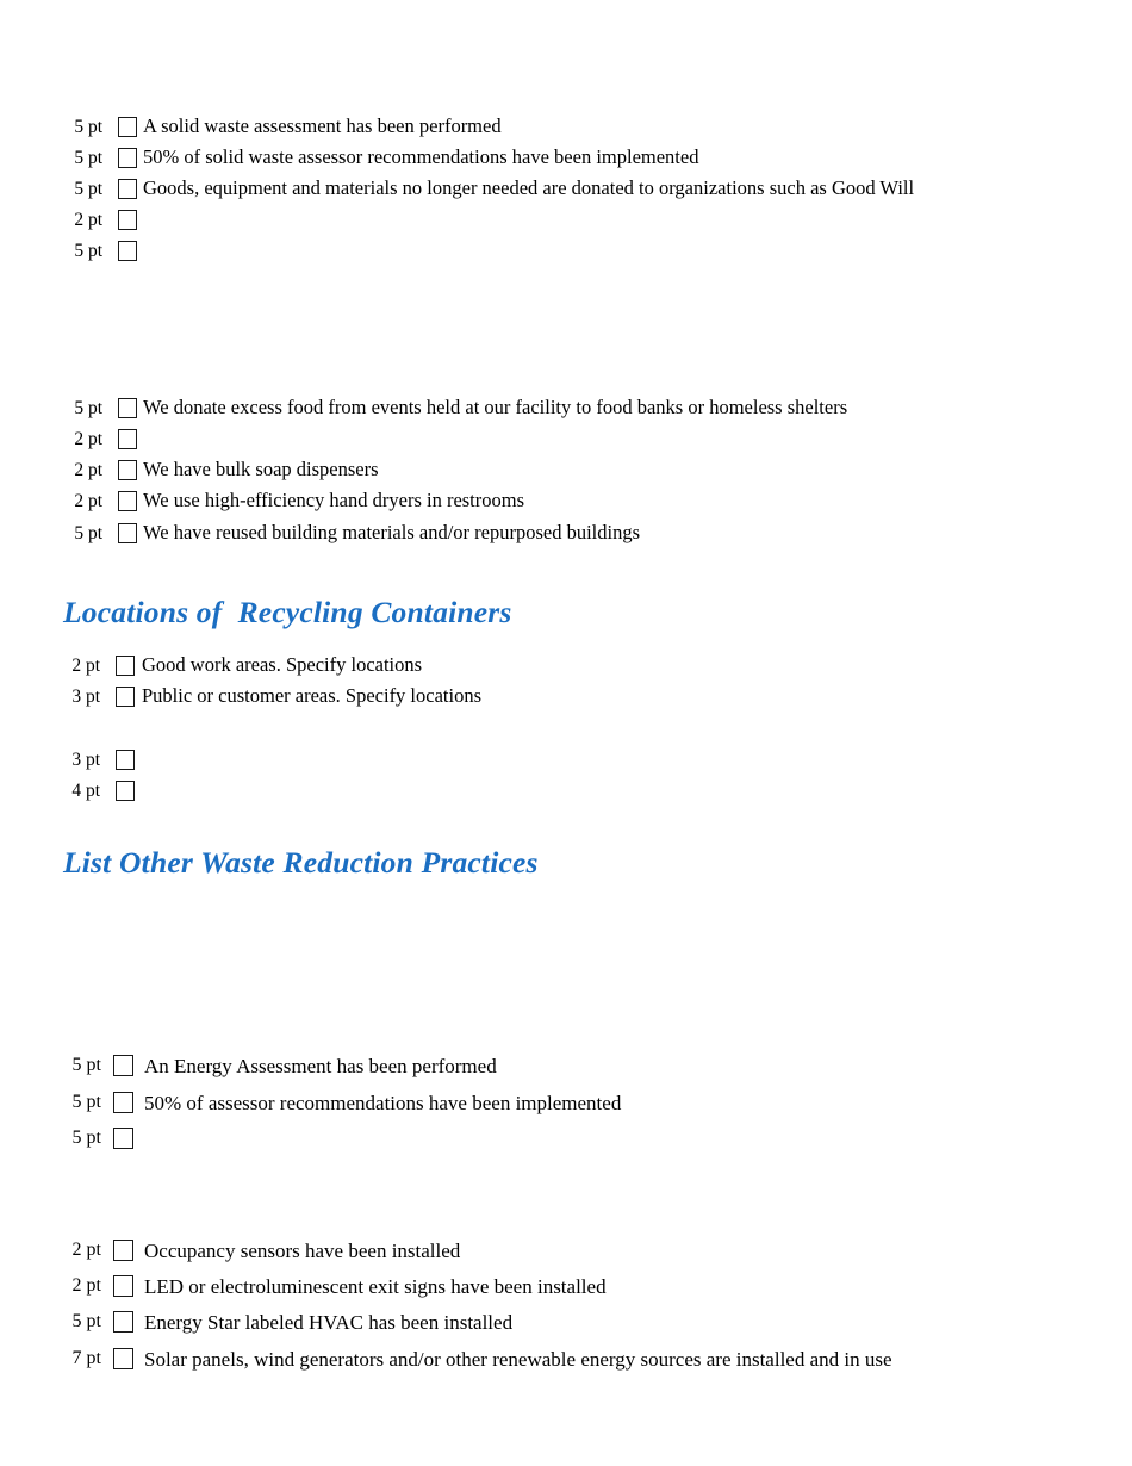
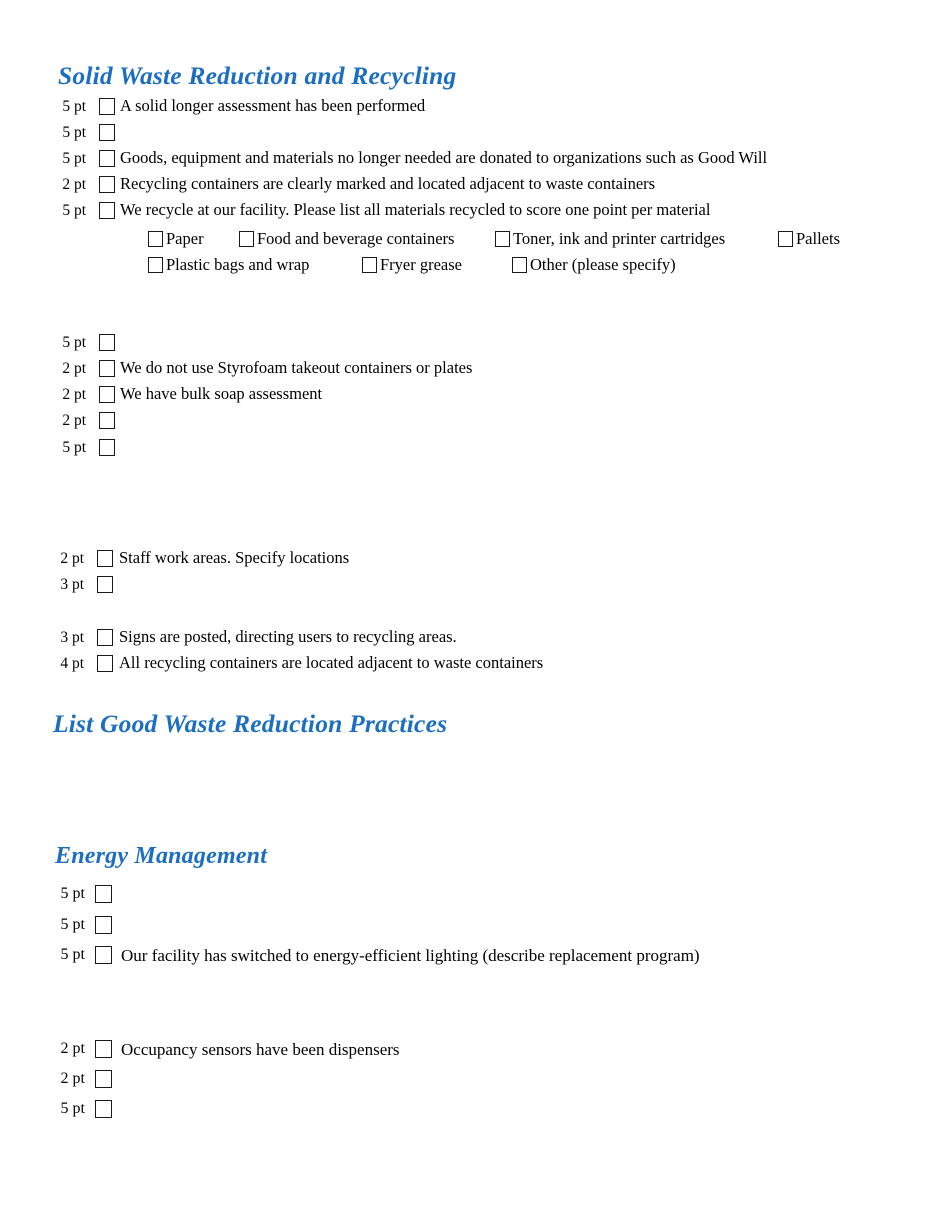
+ Solid Waste Reduction and Recycling
  5 pt
- A solid waste assessment has been performed
+ A solid longer assessment has been performed
  5 pt
- 50% of solid waste assessor recommendations have been implemented
  5 pt
  Goods, equipment and materials no longer needed are donated to organizations such as Good Will
  2 pt
+ Recycling containers are clearly marked and located adjacent to waste containers
  5 pt
+ We recycle at our facility. Please list all materials recycled to score one point per material
+ Paper
+ Food and beverage containers
+ Toner, ink and printer cartridges
+ Pallets
+ Plastic bags and wrap
+ Fryer grease
+ Other (please specify)
  5 pt
- We donate excess food from events held at our facility to food banks or homeless shelters
  2 pt
+ We do not use Styrofoam takeout containers or plates
  2 pt
- We have bulk soap dispensers
+ We have bulk soap assessment
  2 pt
- We use high-efficiency hand dryers in restrooms
  5 pt
- We have reused building materials and/or repurposed buildings
- Locations of Recycling Containers
  2 pt
- Good work areas. Specify locations
+ Staff work areas. Specify locations
  3 pt
- Public or customer areas. Specify locations
  3 pt
+ Signs are posted, directing users to recycling areas.
  4 pt
+ All recycling containers are located adjacent to waste containers
- List Other Waste Reduction Practices
+ List Good Waste Reduction Practices
+ Energy Management
  5 pt
- An Energy Assessment has been performed
  5 pt
- 50% of assessor recommendations have been implemented
  5 pt
+ Our facility has switched to energy-efficient lighting (describe replacement program)
  2 pt
- Occupancy sensors have been installed
+ Occupancy sensors have been dispensers
  2 pt
- LED or electroluminescent exit signs have been installed
  5 pt
- Energy Star labeled HVAC has been installed
- 7 pt
- Solar panels, wind generators and/or other renewable energy sources are installed and in use
